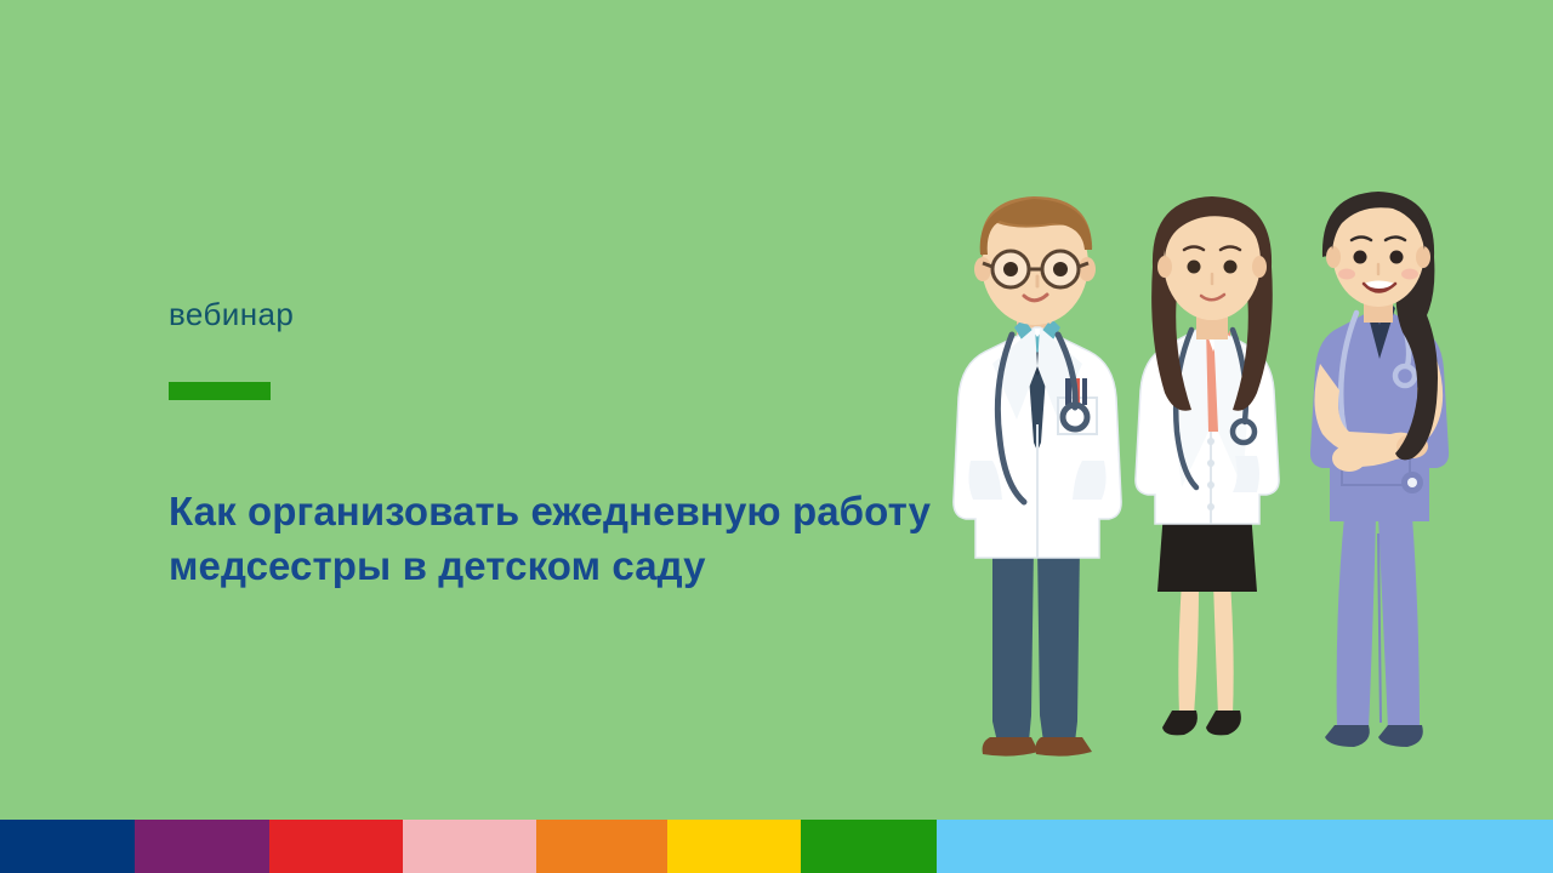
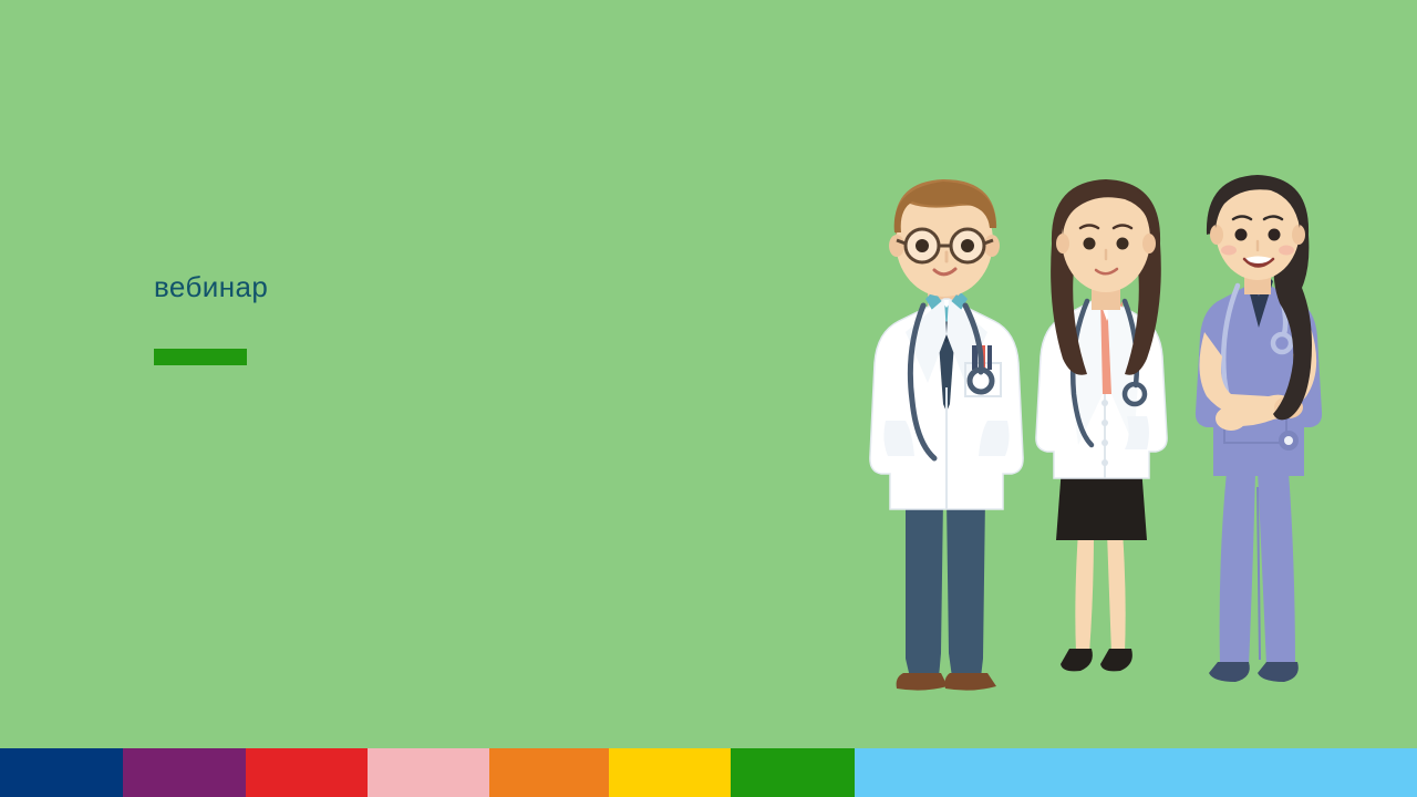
  вебинар
- Как организовать ежедневную работу медсестры в детском саду
